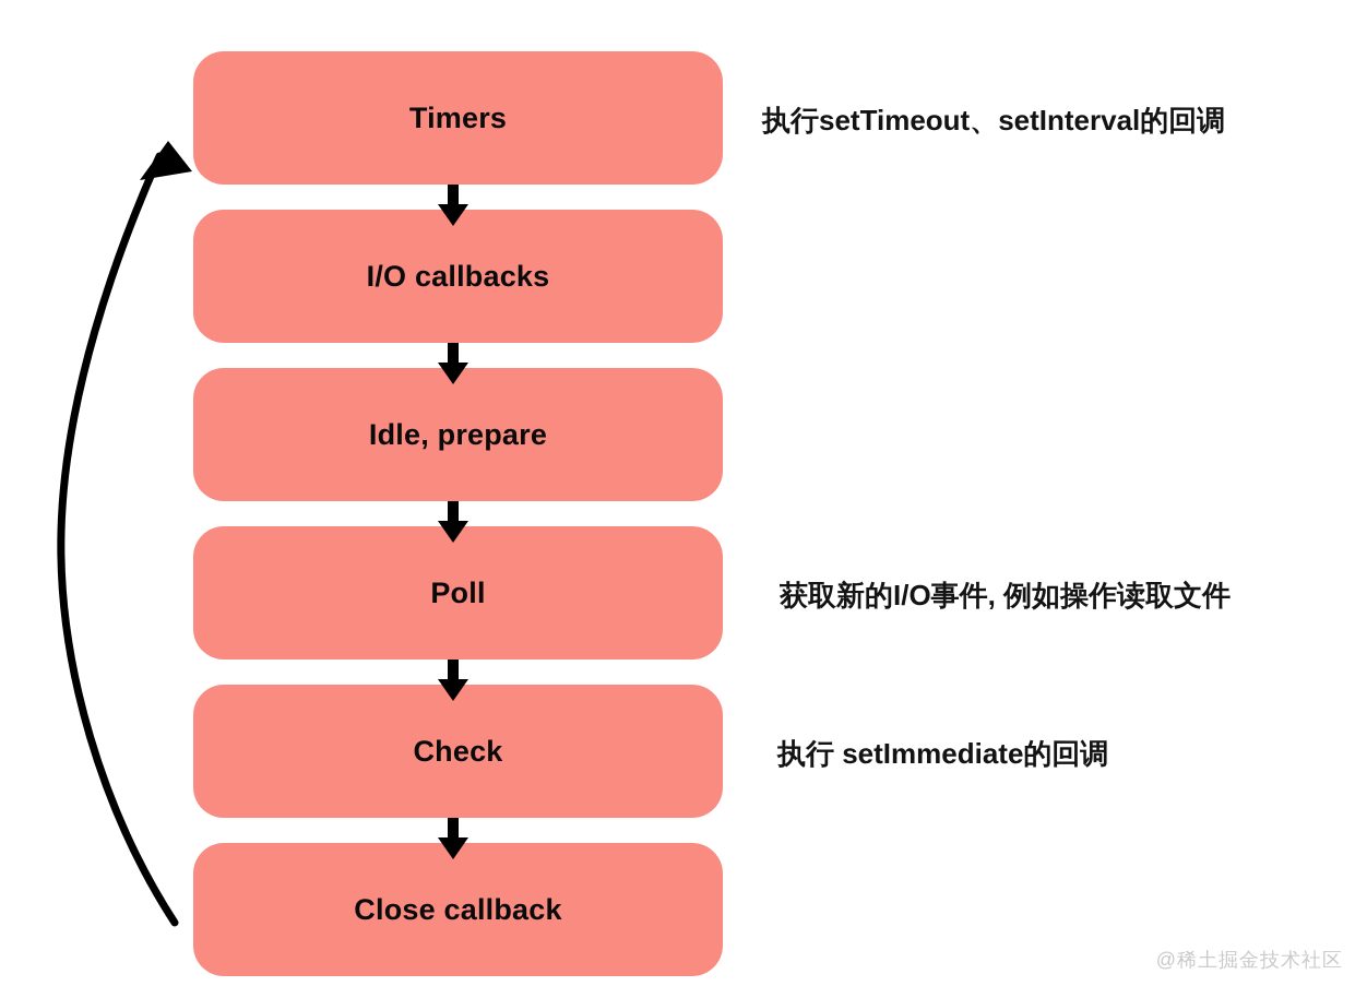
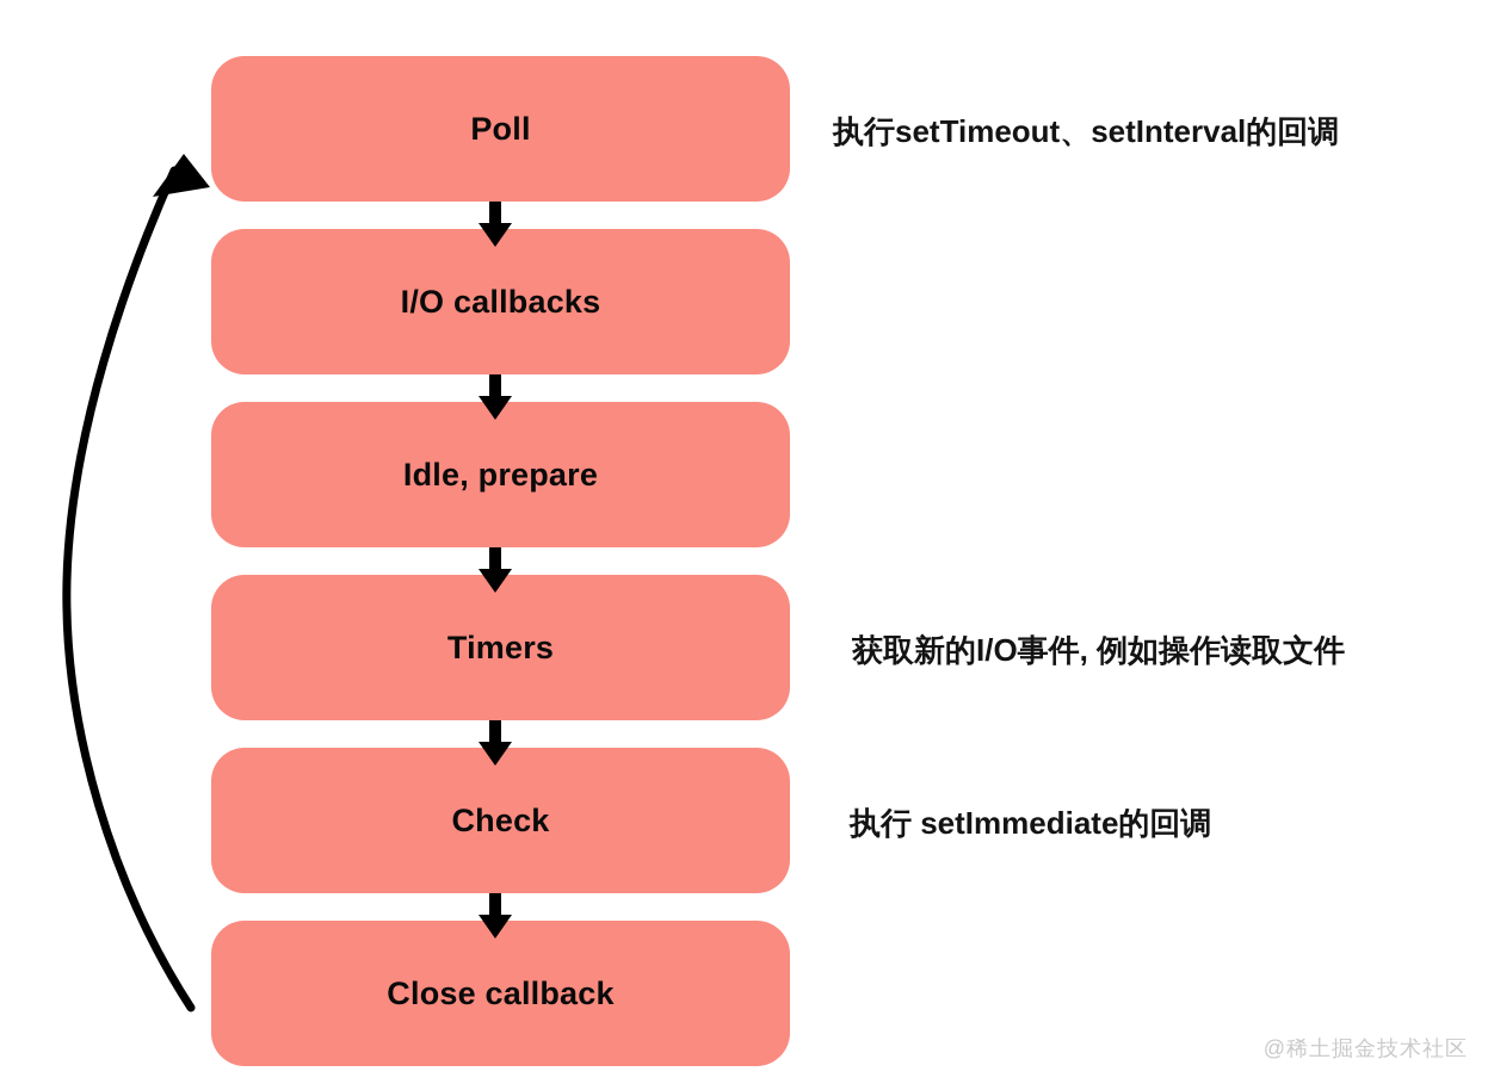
- Timers
+ Poll
  I/O callbacks
  Idle, prepare
- Poll
+ Timers
  Check
  Close callback
  执行setTimeout、setInterval的回调
  获取新的I/O事件, 例如操作读取文件
  执行 setImmediate的回调
  @稀土掘金技术社区
